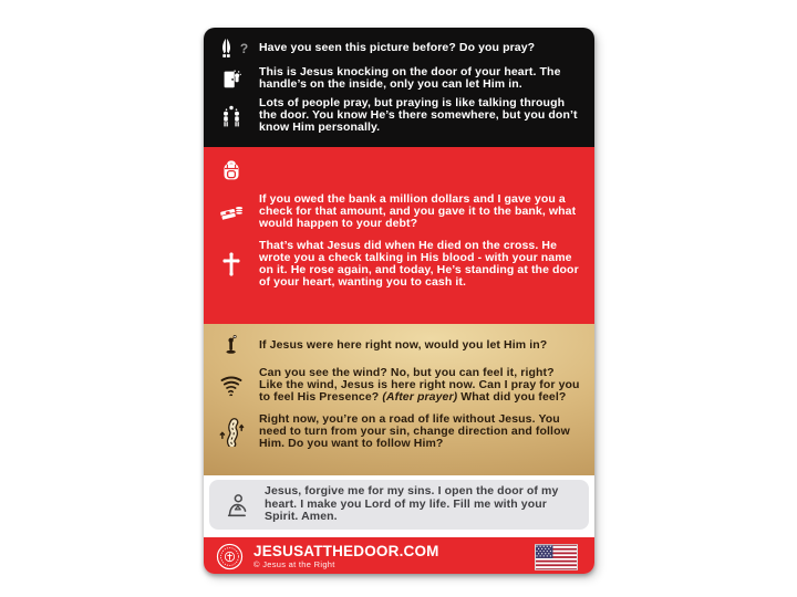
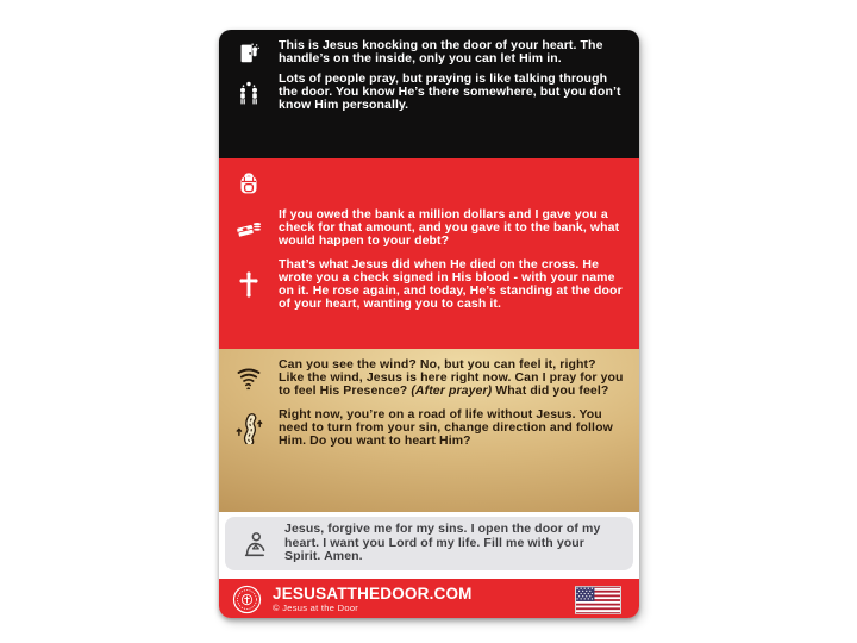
- ?
- Have you seen this picture before? Do you pray?
  This is Jesus knocking on the door of your heart. The handle’s on the inside, only you can let Him in.
  Lots of people pray, but praying is like talking through the door. You know He’s there somewhere, but you don’t know Him personally.
  If you owed the bank a million dollars and I gave you a check for that amount, and you gave it to the bank, what would happen to your debt?
- That’s what Jesus did when He died on the cross. He wrote you a check talking in His blood - with your name on it. He rose again, and today, He’s standing at the door of your heart, wanting you to cash it.
+ That’s what Jesus did when He died on the cross. He wrote you a check signed in His blood - with your name on it. He rose again, and today, He’s standing at the door of your heart, wanting you to cash it.
- If Jesus were here right now, would you let Him in?
  Can you see the wind? No, but you can feel it, right? Like the wind, Jesus is here right now. Can I pray for you to feel His Presence? (After prayer) What did you feel?
- Right now, you’re on a road of life without Jesus. You need to turn from your sin, change direction and follow Him. Do you want to follow Him?
+ Right now, you’re on a road of life without Jesus. You need to turn from your sin, change direction and follow Him. Do you want to heart Him?
- Jesus, forgive me for my sins. I open the door of my heart. I make you Lord of my life. Fill me with your Spirit. Amen.
+ Jesus, forgive me for my sins. I open the door of my heart. I want you Lord of my life. Fill me with your Spirit. Amen.
  JESUSATTHEDOOR.COM
- © Jesus at the Right
+ © Jesus at the Door
